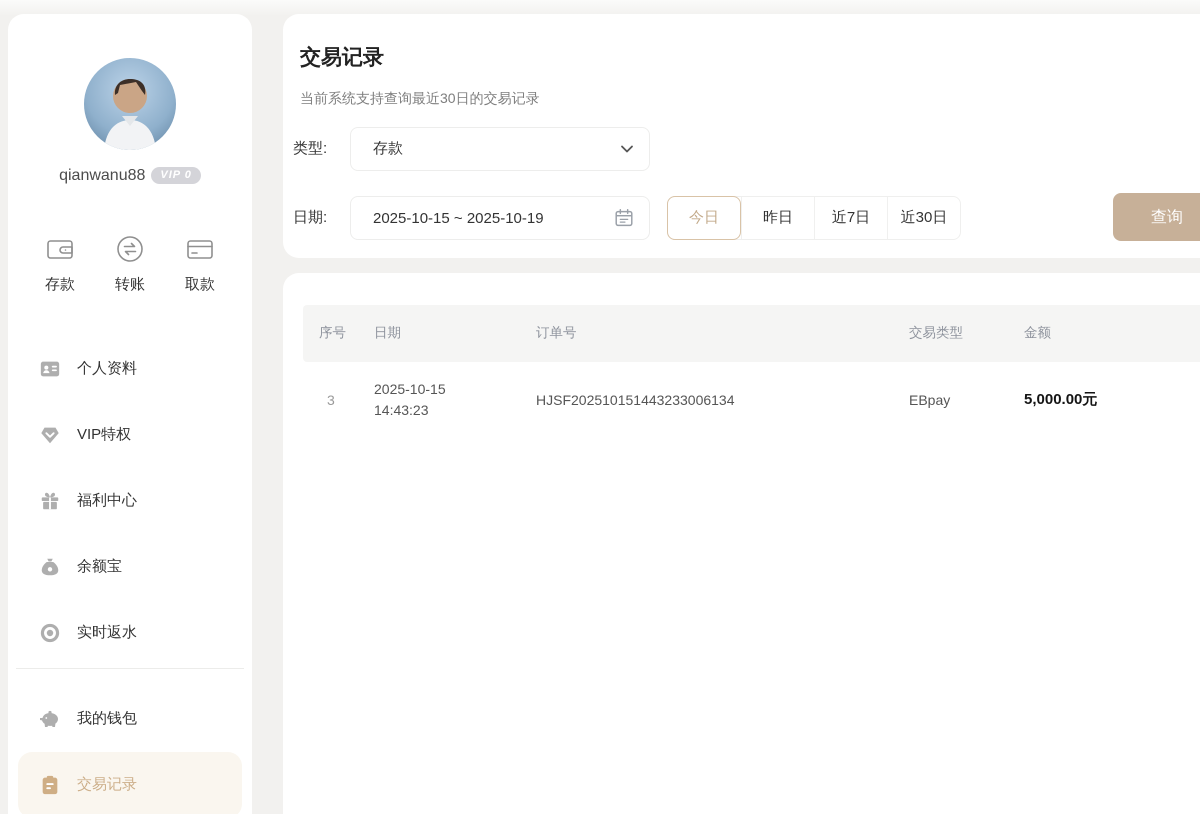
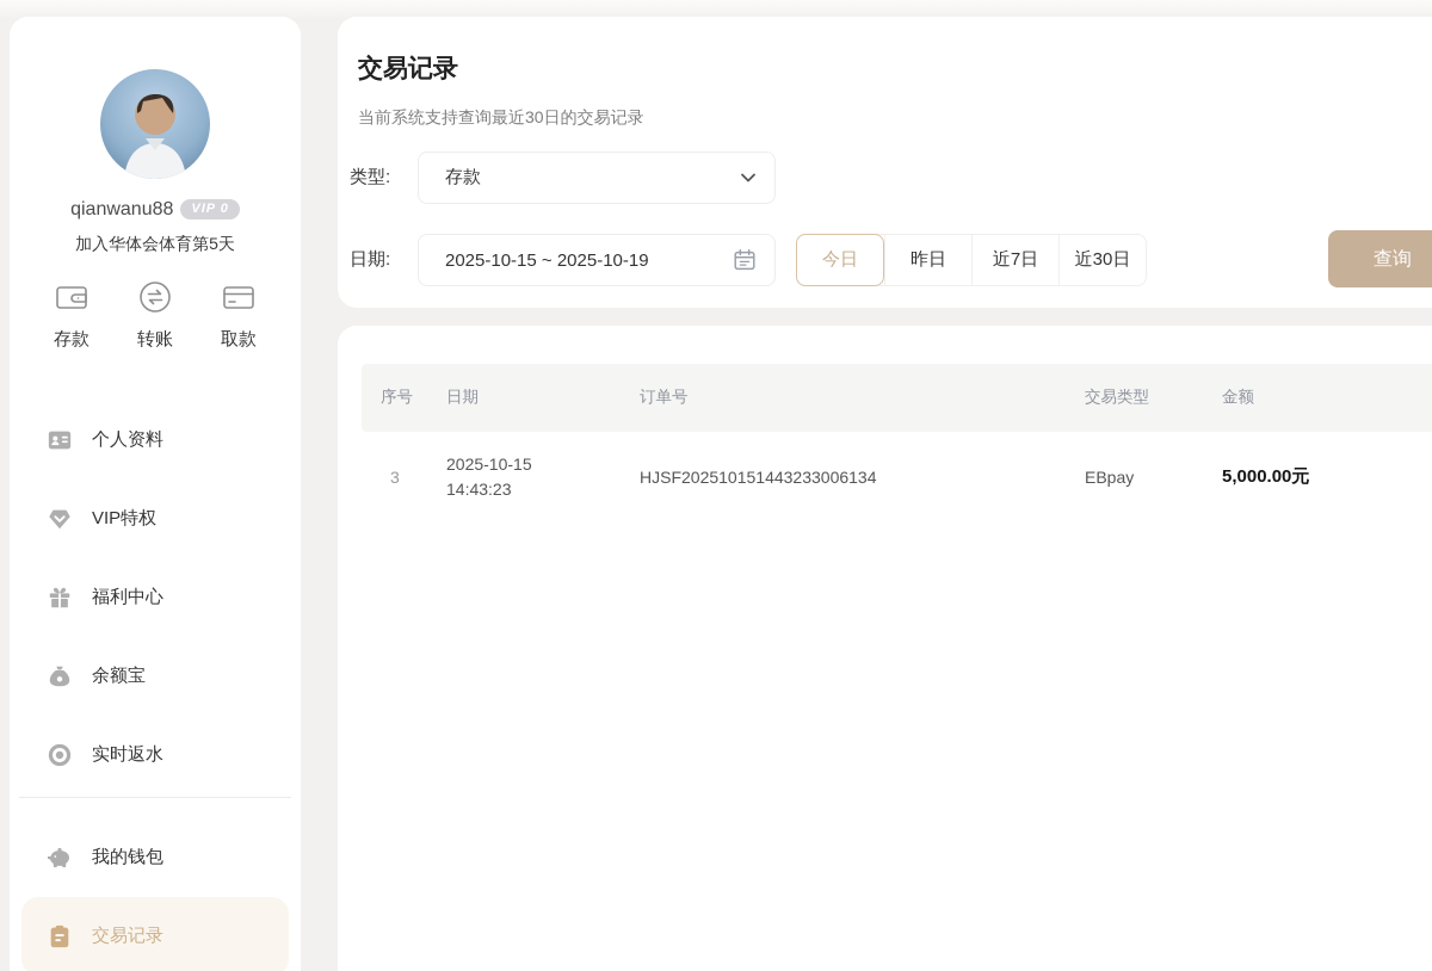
  qianwanu88 VIP 0
+ 加入华体会体育第5天
  存款
  转账
  取款
  个人资料
  VIP特权
  福利中心
  余额宝
  实时返水
  我的钱包
  交易记录
  交易记录
  当前系统支持查询最近30日的交易记录
  类型:
  存款
  日期:
  2025-10-15 ~ 2025-10-19
  今日
  昨日
  近7日
  近30日
  查询
  序号
  日期
  订单号
  交易类型
  金额
  3
  2025-10-15
  14:43:23
  HJSF202510151443233006134
  EBpay
  5,000.00元
